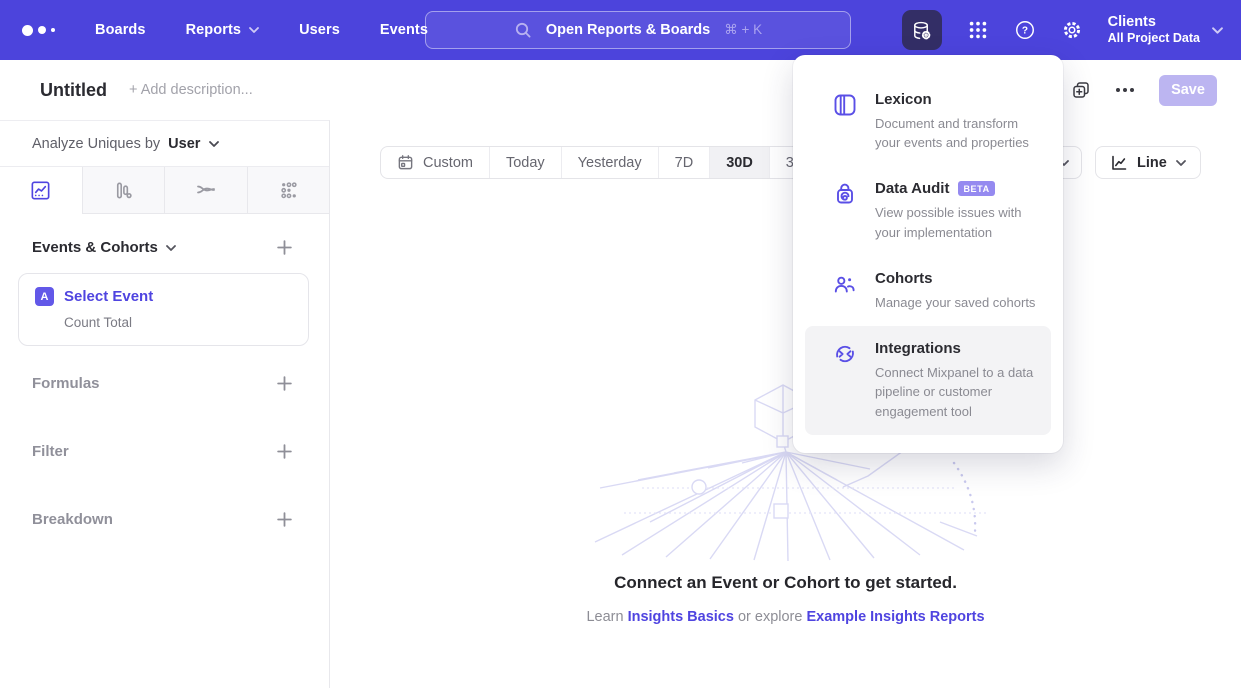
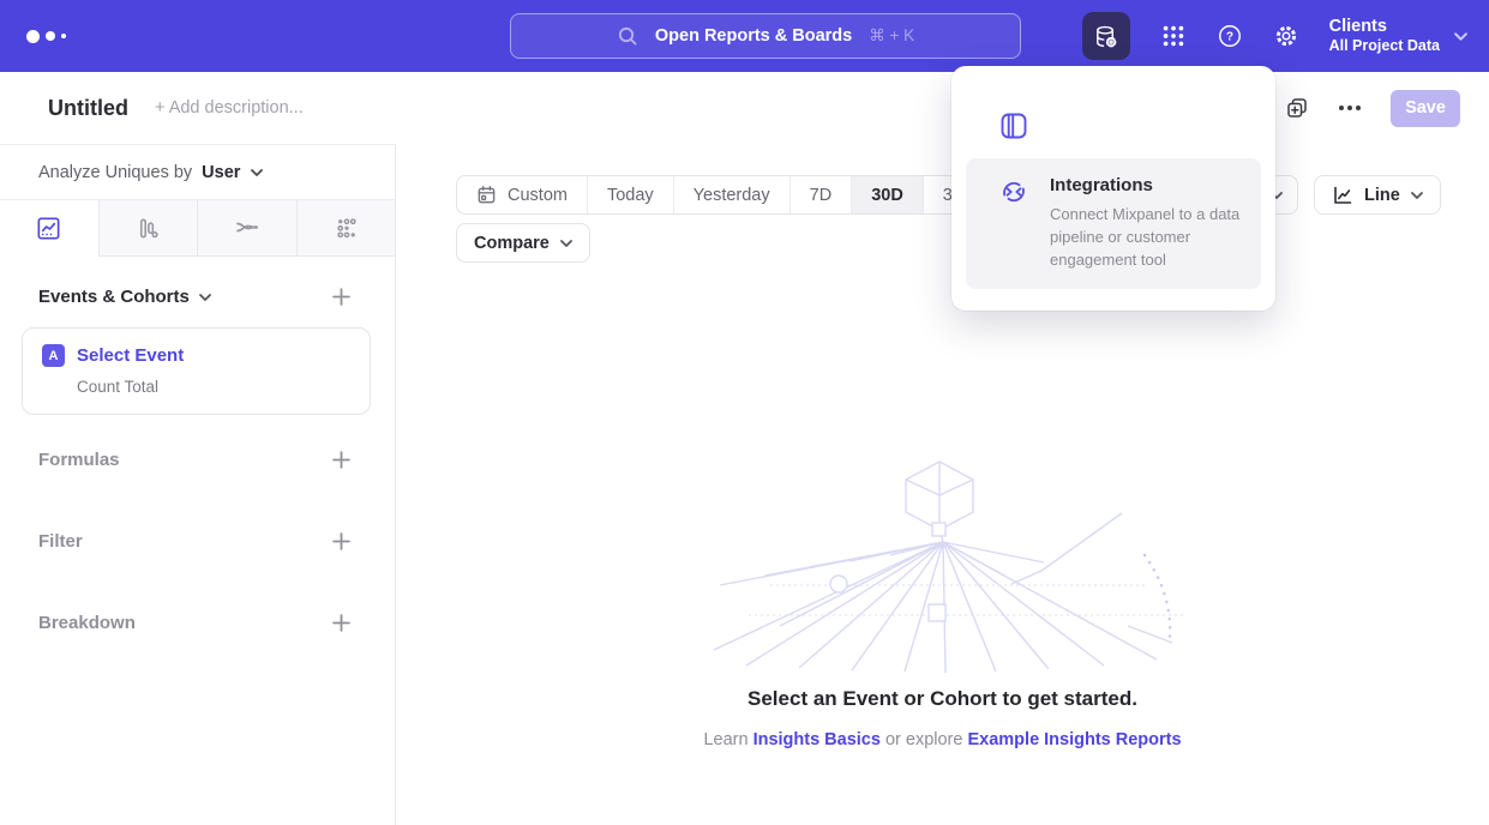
- Boards
- Reports
- Users
- Events
  Open Reports & Boards
  ⌘ + K
  ?
  Clients
  All Project Data
  Untitled
  + Add description...
  Save
  Analyze Uniques by
  User
  Events & Cohorts
  A
  Select Event
  Count Total
  Formulas
  Filter
  Breakdown
  Custom
  Today
  Yesterday
  7D
  30D
+ Compare
  Line
- Connect an Event or Cohort to get started.
+ Select an Event or Cohort to get started.
  Learn Insights Basics or explore Example Insights Reports
- Lexicon
- Document and transform your events and properties
- Data Audit
- BETA
- View possible issues with your implementation
- Cohorts
- Manage your saved cohorts
  Integrations
  Connect Mixpanel to a data pipeline or customer engagement tool
